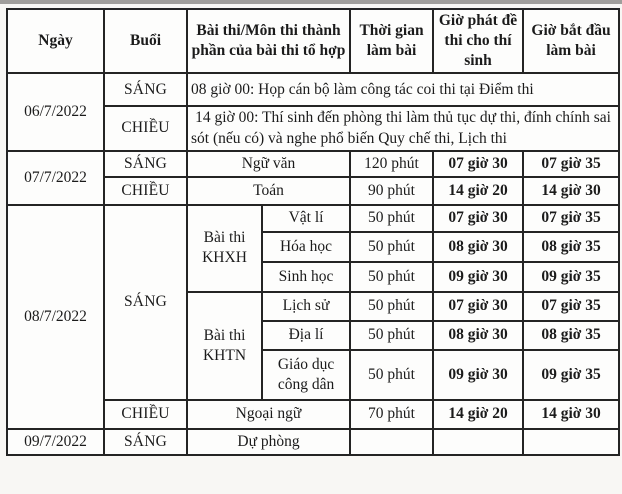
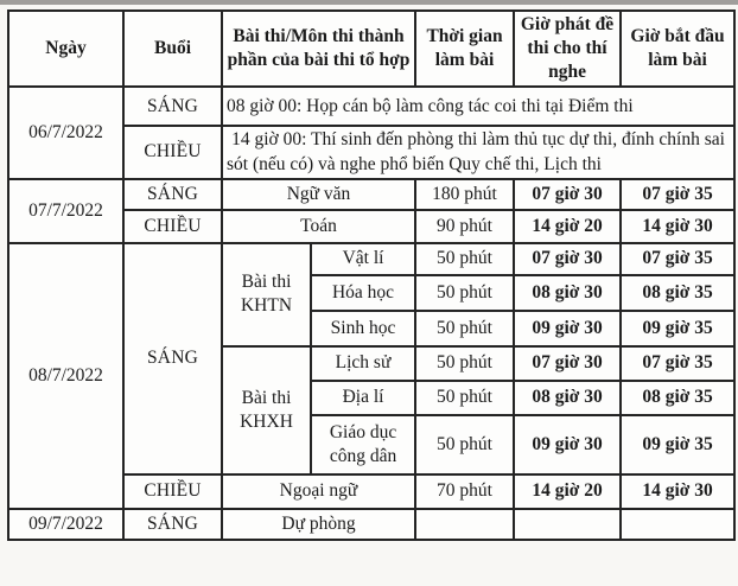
- Ngày	Buổi	Bài thi/Môn thi thành phần của bài thi tổ hợp	Thời gian làm bài	Giờ phát đề thi cho thí sinh	Giờ bắt đầu làm bài
+ Ngày	Buổi	Bài thi/Môn thi thành phần của bài thi tổ hợp	Thời gian làm bài	Giờ phát đề thi cho thí nghe	Giờ bắt đầu làm bài
  06/7/2022	SÁNG	08 giờ 00: Họp cán bộ làm công tác coi thi tại Điểm thi
  CHIỀU	14 giờ 00: Thí sinh đến phòng thi làm thủ tục dự thi, đính chính sai sót (nếu có) và nghe phổ biến Quy chế thi, Lịch thi
- 07/7/2022	SÁNG	Ngữ văn	120 phút	07 giờ 30	07 giờ 35
+ 07/7/2022	SÁNG	Ngữ văn	180 phút	07 giờ 30	07 giờ 35
  CHIỀU	Toán	90 phút	14 giờ 20	14 giờ 30
- 08/7/2022	SÁNG	Bài thi KHXH	Vật lí	50 phút	07 giờ 30	07 giờ 35
+ 08/7/2022	SÁNG	Bài thi KHTN	Vật lí	50 phút	07 giờ 30	07 giờ 35
  Hóa học	50 phút	08 giờ 30	08 giờ 35
  Sinh học	50 phút	09 giờ 30	09 giờ 35
- Bài thi KHTN	Lịch sử	50 phút	07 giờ 30	07 giờ 35
+ Bài thi KHXH	Lịch sử	50 phút	07 giờ 30	07 giờ 35
  Địa lí	50 phút	08 giờ 30	08 giờ 35
  Giáo dục công dân	50 phút	09 giờ 30	09 giờ 35
  CHIỀU	Ngoại ngữ	70 phút	14 giờ 20	14 giờ 30
  09/7/2022	SÁNG	Dự phòng
